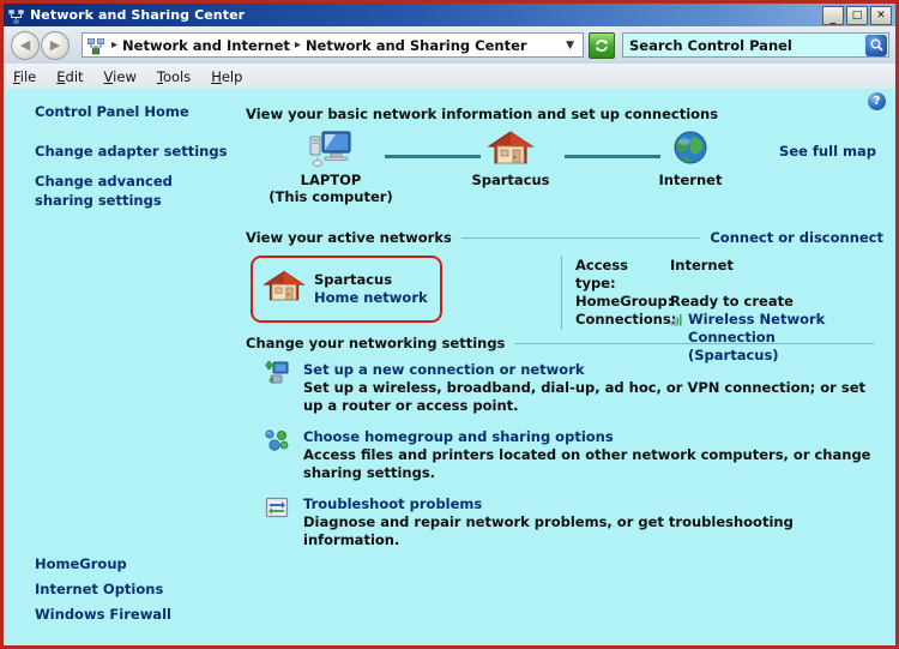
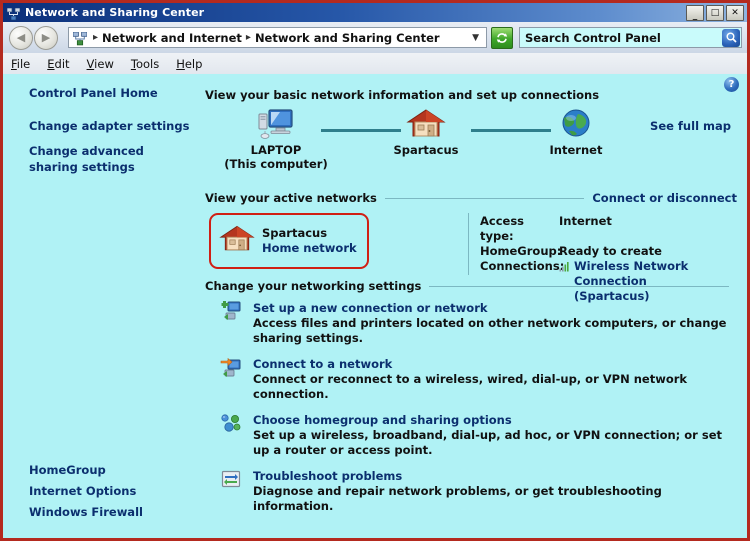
  Network and Sharing Center
  _
  □
  ✕
  ◀
  ▶
  ▸
  Network and Internet
  ▸
  Network and Sharing Center
  ▼
  Search Control Panel
  File
  Edit
  View
  Tools
  Help
  Control Panel Home
  Change adapter settings
  Change advanced sharing settings
  HomeGroup
  Internet Options
  Windows Firewall
  ?
  View your basic network information and set up connections
  See full map
  LAPTOP
  (This computer)
  Spartacus
  Internet
  View your active networks
  Connect or disconnect
  Spartacus
  Home network
  Access type:
  Internet
  HomeGroup
  Ready to create
  Connections
  Wireless Network Connection (Spartacus)
  Change your networking settings
  Set up a new connection or network
- Set up a wireless, broadband, dial-up, ad hoc, or VPN connection; or set up a router or access point.
+ Access files and printers located on other network computers, or change sharing settings.
+ Connect to a network
+ Connect or reconnect to a wireless, wired, dial-up, or VPN network connection.
  Choose homegroup and sharing options
- Access files and printers located on other network computers, or change sharing settings.
+ Set up a wireless, broadband, dial-up, ad hoc, or VPN connection; or set up a router or access point.
  Troubleshoot problems
  Diagnose and repair network problems, or get troubleshooting information.
